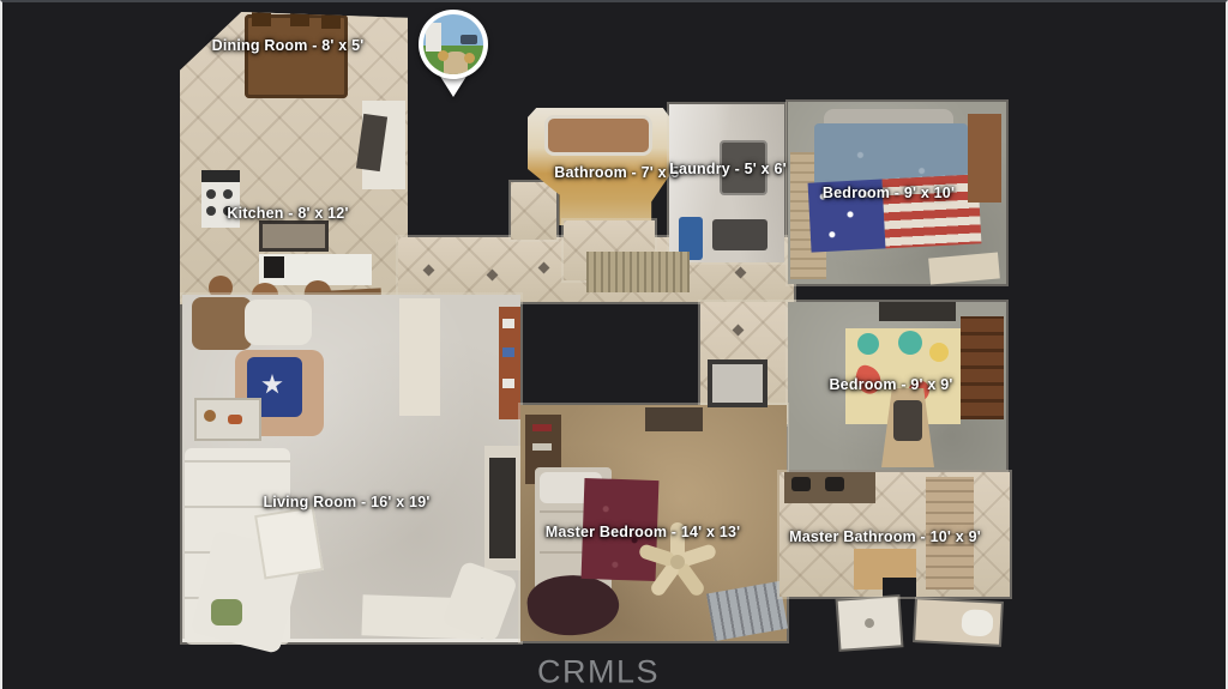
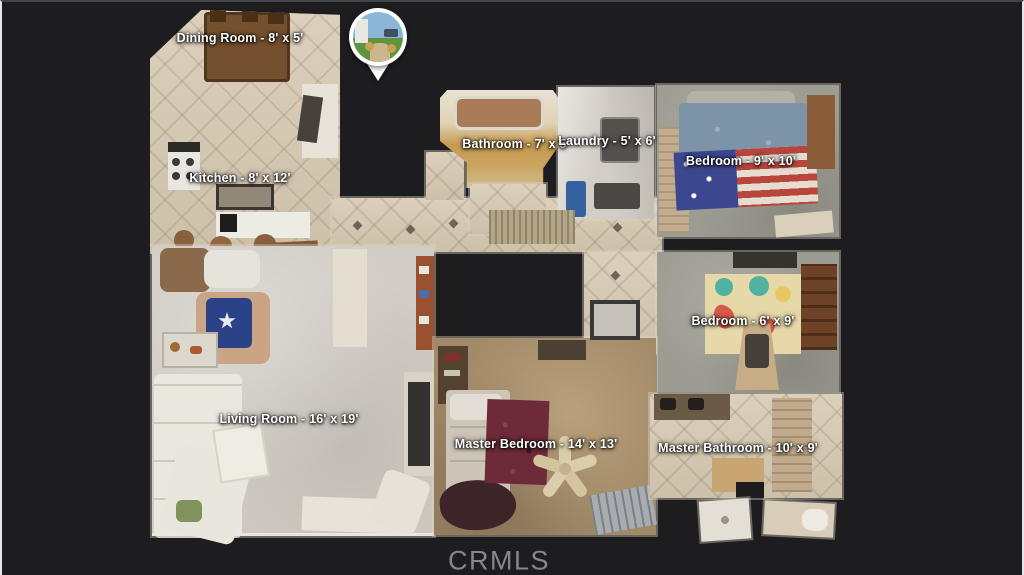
  Dining Room - 8' x 5'
  Kitchen - 8' x 12'
  Bathroom - 7' x 5'
  Laundry - 5' x 6'
  Bedroom - 9' x 10'
- Bedroom - 9' x 9'
+ Bedroom - 6' x 9'
  Living Room - 16' x 19'
  Master Bedroom - 14' x 13'
  Master Bathroom - 10' x 9'
  CRMLS
